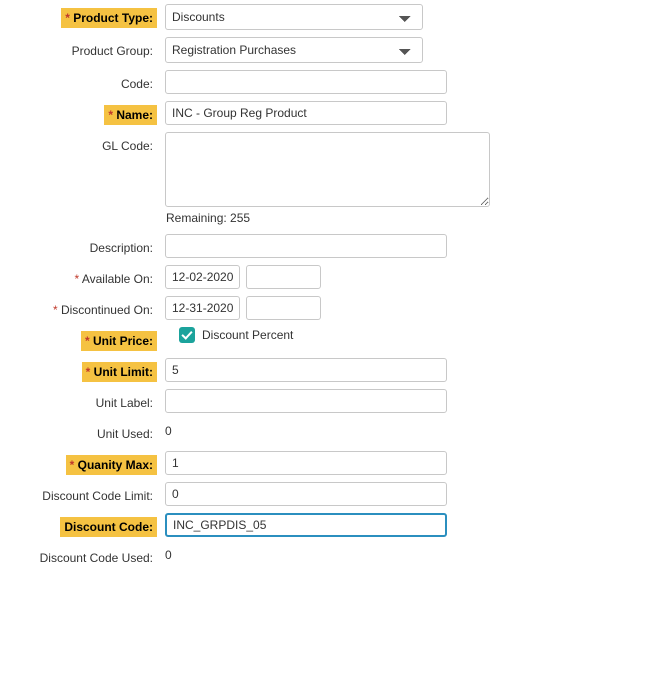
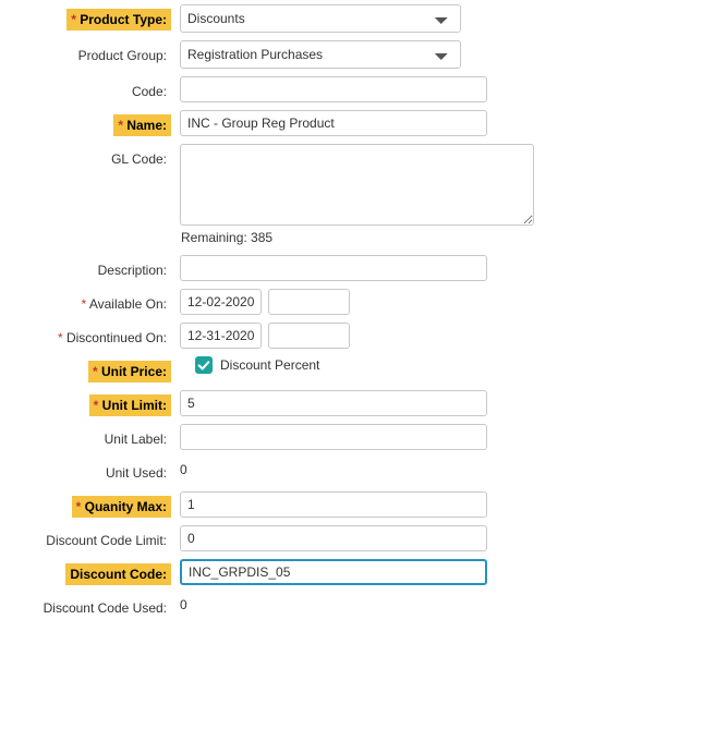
  * Product Type:
  Discounts
  Product Group:
  Registration Purchases
  Code:
  * Name:
  INC - Group Reg Product
  GL Code:
- Remaining: 255
+ Remaining: 385
  Description:
  * Available On:
  12-02-2020
  * Discontinued On:
  12-31-2020
  * Unit Price:
  Discount Percent
  * Unit Limit:
  5
  Unit Label:
  Unit Used:
  0
  * Quanity Max:
  1
  Discount Code Limit:
  0
  Discount Code:
  INC_GRPDIS_05
  Discount Code Used:
  0
